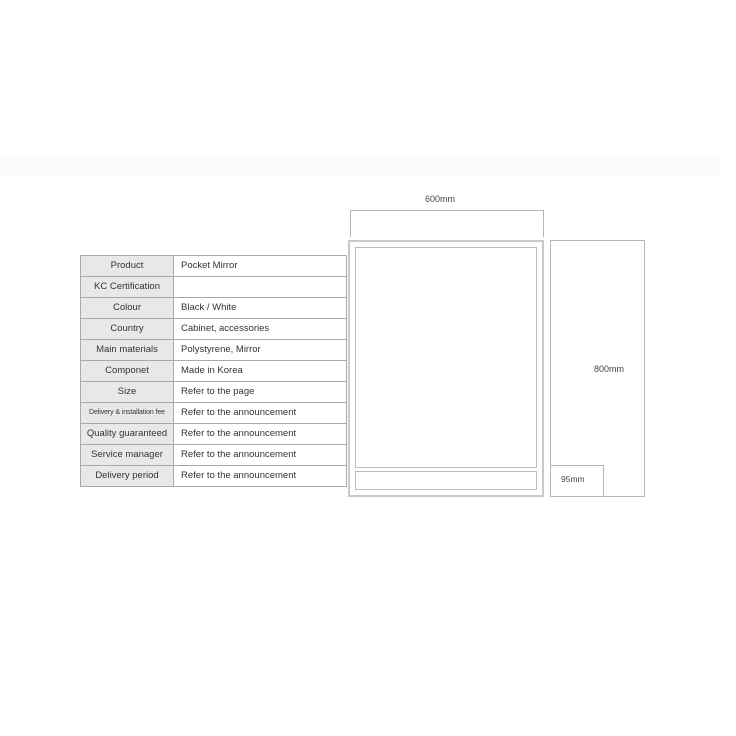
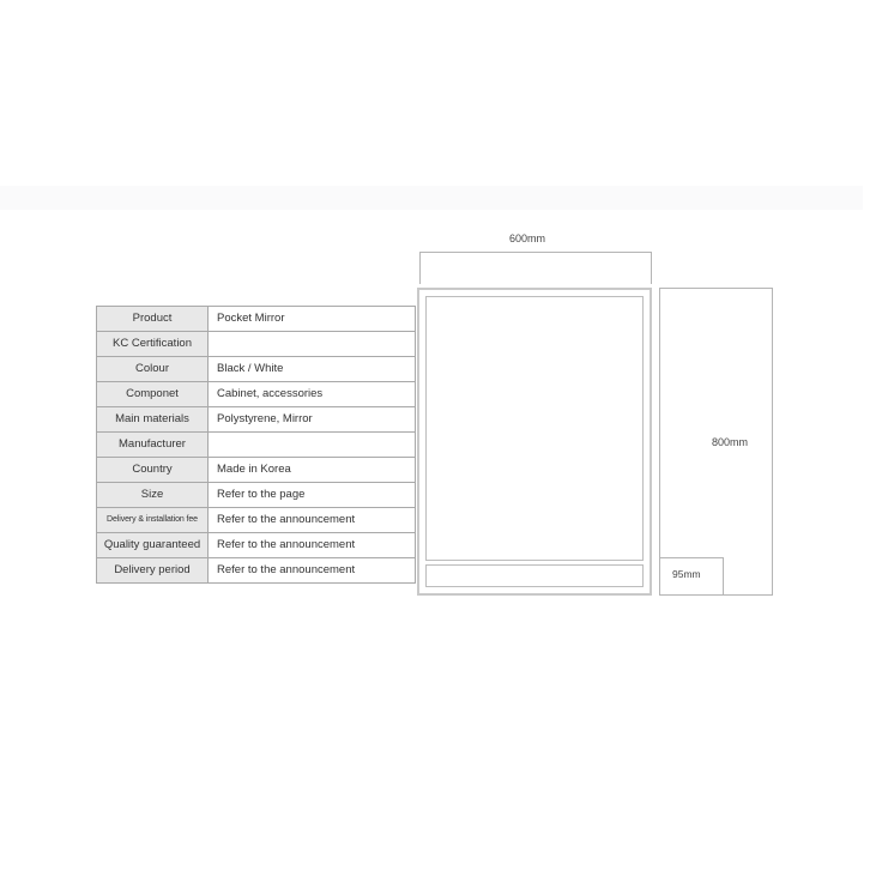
  Product	Pocket Mirror
  KC Certification
  Colour	Black / White
- Country	Cabinet, accessories
+ Componet	Cabinet, accessories
  Main materials	Polystyrene, Mirror
+ Manufacturer
- Componet	Made in Korea
+ Country	Made in Korea
  Size	Refer to the page
  Quality guaranteed	Refer to the announcement
- Service manager	Refer to the announcement
  Delivery period	Refer to the announcement
  600mm
  800mm
  95mm
